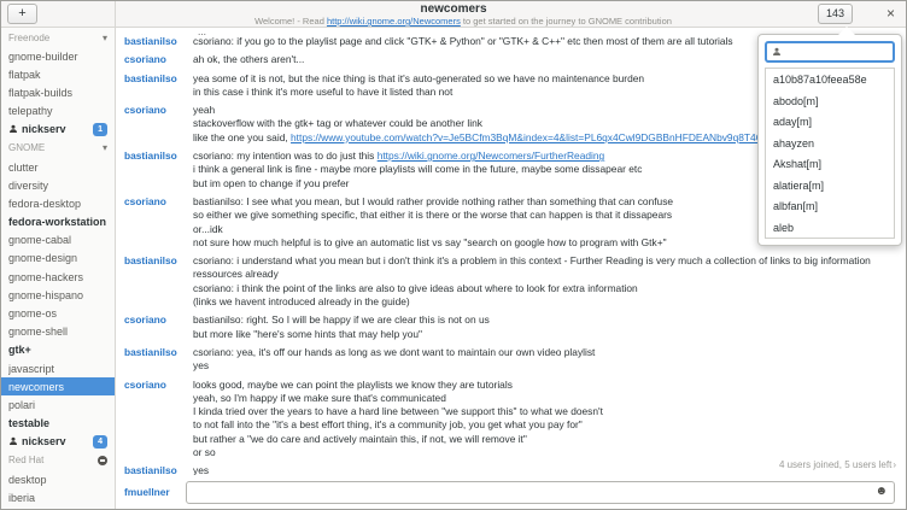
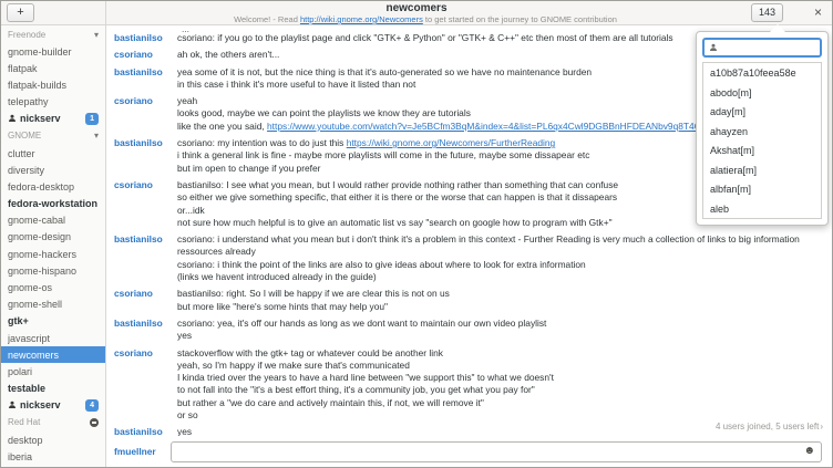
  +
  newcomers
  Welcome! - Read http://wiki.gnome.org/Newcomers to get started on the journey to GNOME contribution
  143
  ×
  Freenode
  ▾
  gnome-builder
  flatpak
  flatpak-builds
  telepathy
  nickserv
  GNOME
  ▾
  clutter
  diversity
  fedora-desktop
  fedora-workstation
  gnome-cabal
  gnome-design
  gnome-hackers
  gnome-hispano
  gnome-os
  gnome-shell
  gtk+
  javascript
  newcomers
  polari
  testable
  nickserv
  Red Hat
  desktop
  iberia
  ...
  bastianilso
  csoriano: if you go to the playlist page and click "GTK+ & Python" or "GTK+ & C++" etc then most of them are all tutorials
  csoriano
  ah ok, the others aren't...
  bastianilso
  yea some of it is not, but the nice thing is that it's auto-generated so we have no maintenance burden
  in this case i think it's more useful to have it listed than not
  csoriano
  yeah
- stackoverflow with the gtk+ tag or whatever could be another link
+ looks good, maybe we can point the playlists we know they are tutorials
  like the one you said, https://www.youtube.com/watch?v=Je5BCfm3BqM&index=4&list=PL6qx4Cwl9DGBBnHFDEANbv9q8T4
  bastianilso
  csoriano: my intention was to do just this https://wiki.gnome.org/Newcomers/FurtherReading
  i think a general link is fine - maybe more playlists will come in the future, maybe some dissapear etc
  but im open to change if you prefer
  csoriano
  bastianilso: I see what you mean, but I would rather provide nothing rather than something that can confuse
  so either we give something specific, that either it is there or the worse that can happen is that it dissapears
  or...idk
  not sure how much helpful is to give an automatic list vs say "search on google how to program with Gtk+"
  bastianilso
  csoriano: i understand what you mean but i don't think it's a problem in this context - Further Reading is very much a collection of links to big information ressources already
  csoriano: i think the point of the links are also to give ideas about where to look for extra information
  (links we havent introduced already in the guide)
  csoriano
  bastianilso: right. So I will be happy if we are clear this is not on us
  but more like "here's some hints that may help you"
  bastianilso
  csoriano: yea, it's off our hands as long as we dont want to maintain our own video playlist
  yes
  csoriano
- looks good, maybe we can point the playlists we know they are tutorials
+ stackoverflow with the gtk+ tag or whatever could be another link
  yeah, so I'm happy if we make sure that's communicated
  I kinda tried over the years to have a hard line between "we support this" to what we doesn't
  to not fall into the "it's a best effort thing, it's a community job, you get what you pay for"
  but rather a "we do care and actively maintain this, if not, we will remove it"
  or so
  bastianilso
  yes
  4 users joined, 5 users left›
  fmuellner
  ☻
  a10b87a10feea58e
  abodo[m]
  aday[m]
  ahayzen
  Akshat[m]
  alatiera[m]
  albfan[m]
  aleb
